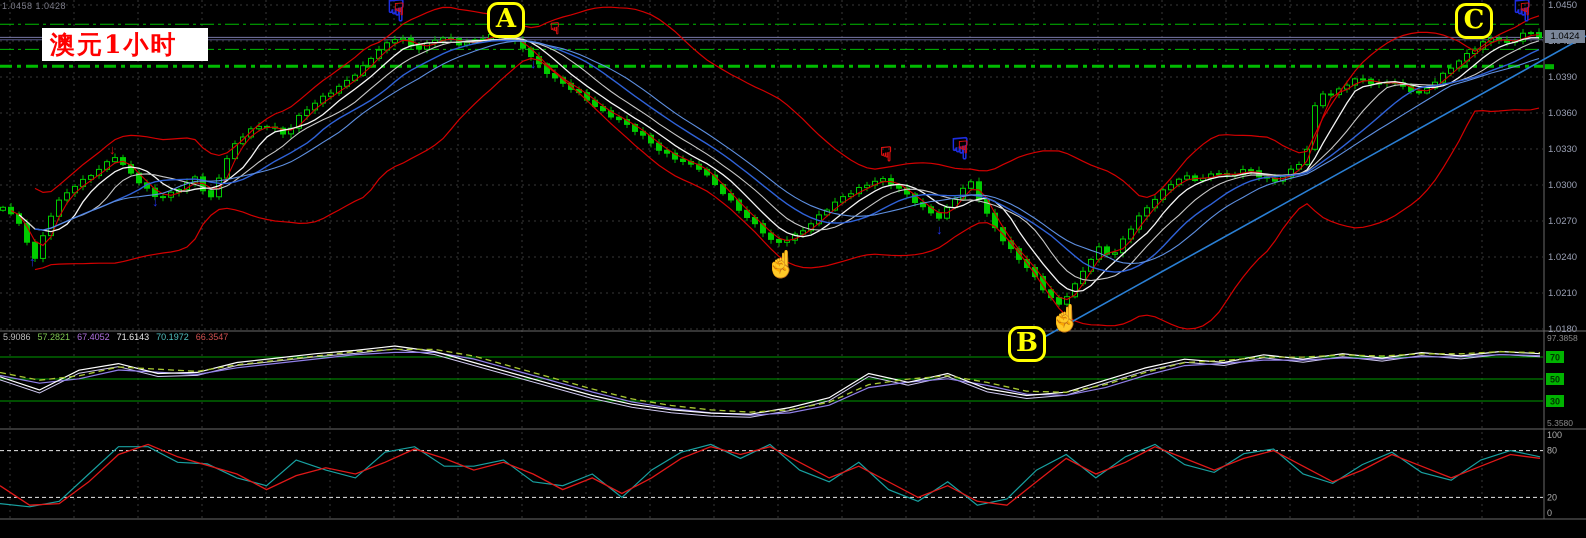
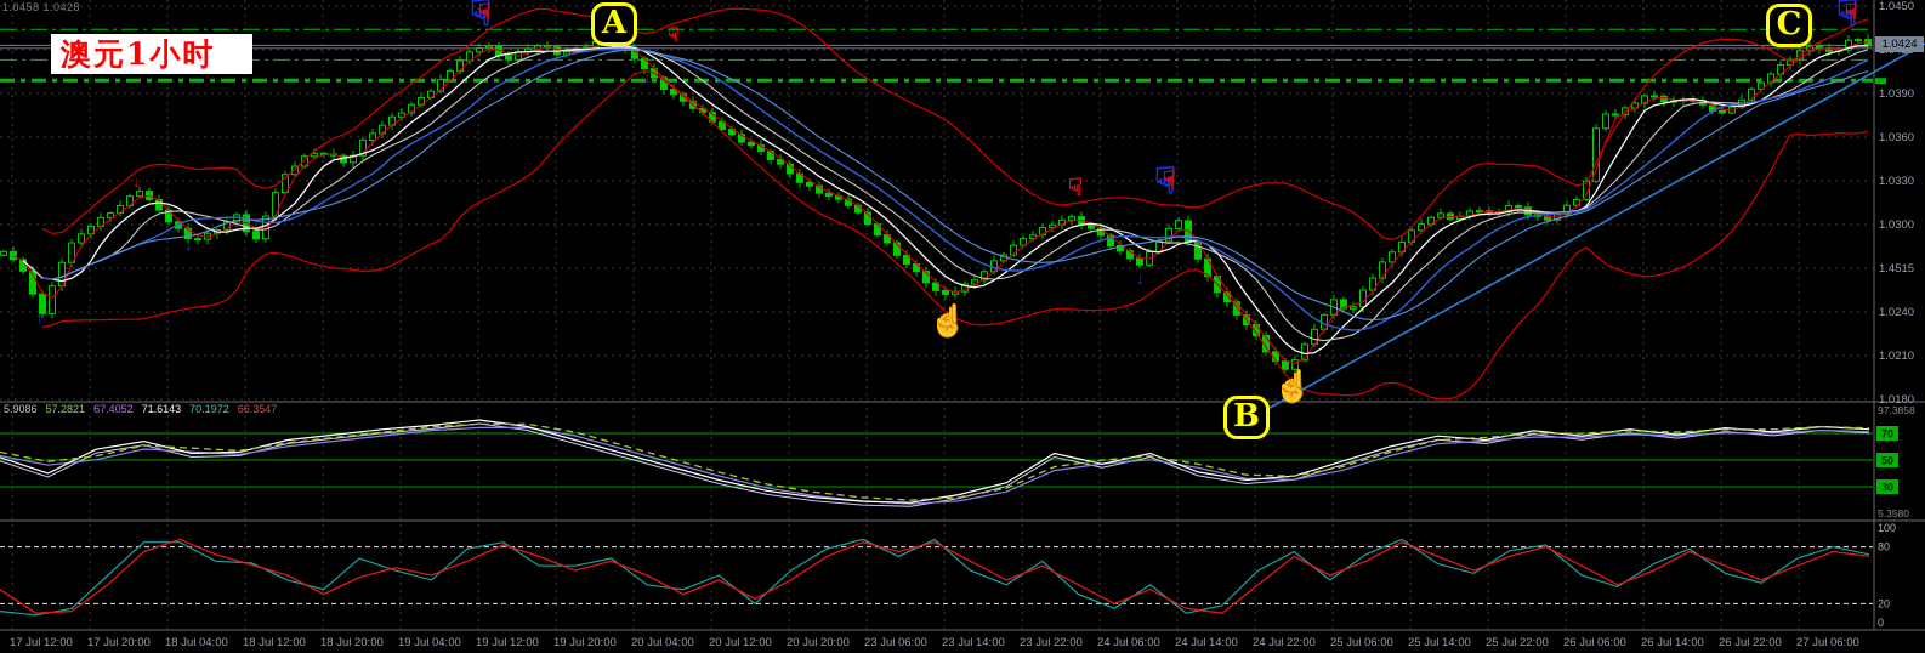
  1.0450
  1.0390
  1.0360
  1.0330
  1.0300
- 1.0270
+ 1.4515
  1.0240
  1.0210
  1.0180
  70
  50
  30
  97.3858
  5.3580
  100
  80
  20
  0
+ 17 Jul 12:00
+ 17 Jul 20:00
+ 18 Jul 04:00
+ 18 Jul 12:00
+ 18 Jul 20:00
+ 19 Jul 04:00
+ 19 Jul 12:00
+ 19 Jul 20:00
+ 20 Jul 04:00
+ 20 Jul 12:00
+ 20 Jul 20:00
+ 23 Jul 06:00
+ 23 Jul 14:00
+ 23 Jul 22:00
+ 24 Jul 06:00
+ 24 Jul 14:00
+ 24 Jul 22:00
+ 25 Jul 06:00
+ 25 Jul 14:00
+ 25 Jul 22:00
+ 26 Jul 06:00
+ 26 Jul 14:00
+ 26 Jul 22:00
+ 27 Jul 06:00
  1.0458 1.0428
  澳元1小时
  A
  B
  C
  5.9086 57.2821 67.4052 71.6143 70.1972 66.3547
  1.0424
  ☟
  ☟
  ☟
  ☟
  ☟
  ☟
  ☝
  ☝
  ☝
  ☝
  ☟
  ☟
  ↓
  ↑
  ↓
  ↓
  ↓
